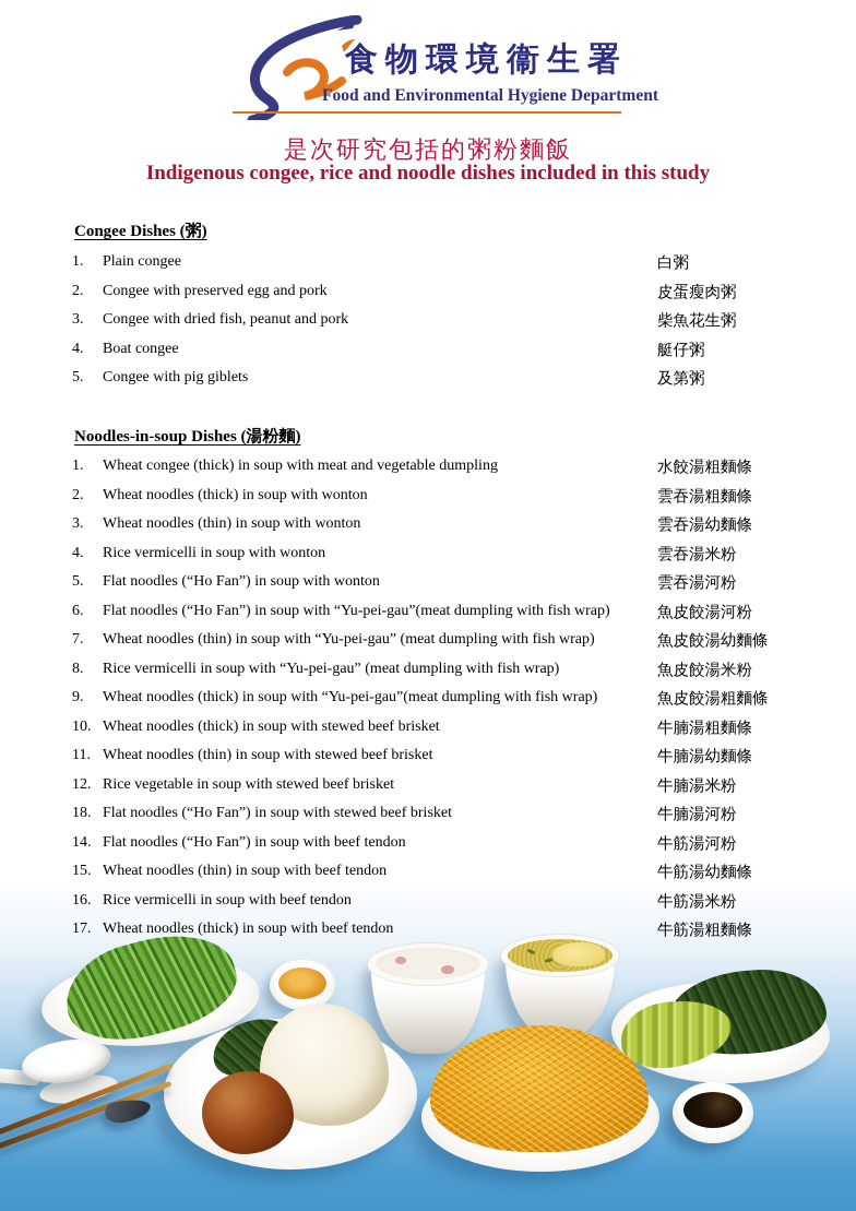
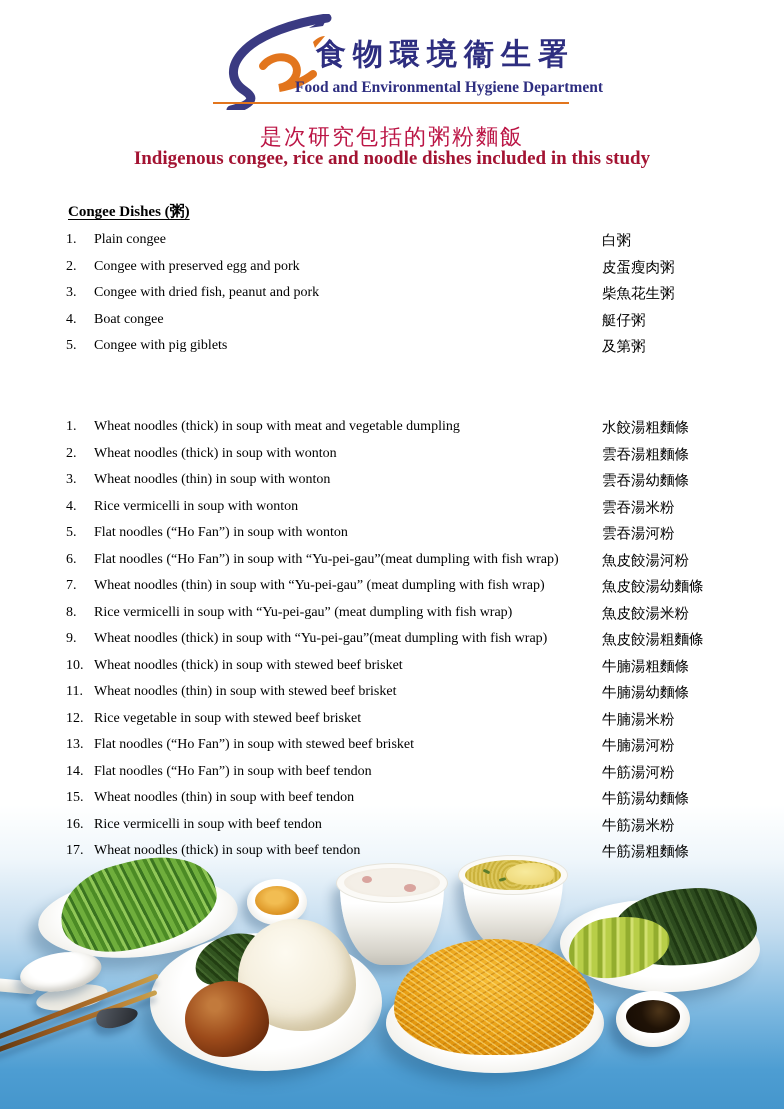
  食物環境衞生署
  Food and Environmental Hygiene Department
  是次研究包括的粥粉麵飯
  Indigenous congee, rice and noodle dishes included in this study
  Congee Dishes (粥)
  1.
  Plain congee
  白粥
  2.
  Congee with preserved egg and pork
  皮蛋瘦肉粥
  3.
  Congee with dried fish, peanut and pork
  柴魚花生粥
  4.
  Boat congee
  艇仔粥
  5.
  Congee with pig giblets
  及第粥
- Noodles-in-soup Dishes (湯粉麵)
  1.
- Wheat congee (thick) in soup with meat and vegetable dumpling
+ Wheat noodles (thick) in soup with meat and vegetable dumpling
  水餃湯粗麵條
  2.
  Wheat noodles (thick) in soup with wonton
  雲吞湯粗麵條
  3.
  Wheat noodles (thin) in soup with wonton
  雲吞湯幼麵條
  4.
  Rice vermicelli in soup with wonton
  雲吞湯米粉
  5.
  Flat noodles (“Ho Fan”) in soup with wonton
  雲吞湯河粉
  6.
  Flat noodles (“Ho Fan”) in soup with “Yu-pei-gau”(meat dumpling with fish wrap)
  魚皮餃湯河粉
  7.
  Wheat noodles (thin) in soup with “Yu-pei-gau” (meat dumpling with fish wrap)
  魚皮餃湯幼麵條
  8.
  Rice vermicelli in soup with “Yu-pei-gau” (meat dumpling with fish wrap)
  魚皮餃湯米粉
  9.
  Wheat noodles (thick) in soup with “Yu-pei-gau”(meat dumpling with fish wrap)
  魚皮餃湯粗麵條
  10.
  Wheat noodles (thick) in soup with stewed beef brisket
  牛腩湯粗麵條
  11.
  Wheat noodles (thin) in soup with stewed beef brisket
  牛腩湯幼麵條
  12.
  Rice vegetable in soup with stewed beef brisket
  牛腩湯米粉
- 18.
+ 13.
  Flat noodles (“Ho Fan”) in soup with stewed beef brisket
  牛腩湯河粉
  14.
  Flat noodles (“Ho Fan”) in soup with beef tendon
  牛筋湯河粉
  15.
  Wheat noodles (thin) in soup with beef tendon
  牛筋湯幼麵條
  16.
  Rice vermicelli in soup with beef tendon
  牛筋湯米粉
  17.
  Wheat noodles (thick) in soup with beef tendon
  牛筋湯粗麵條
